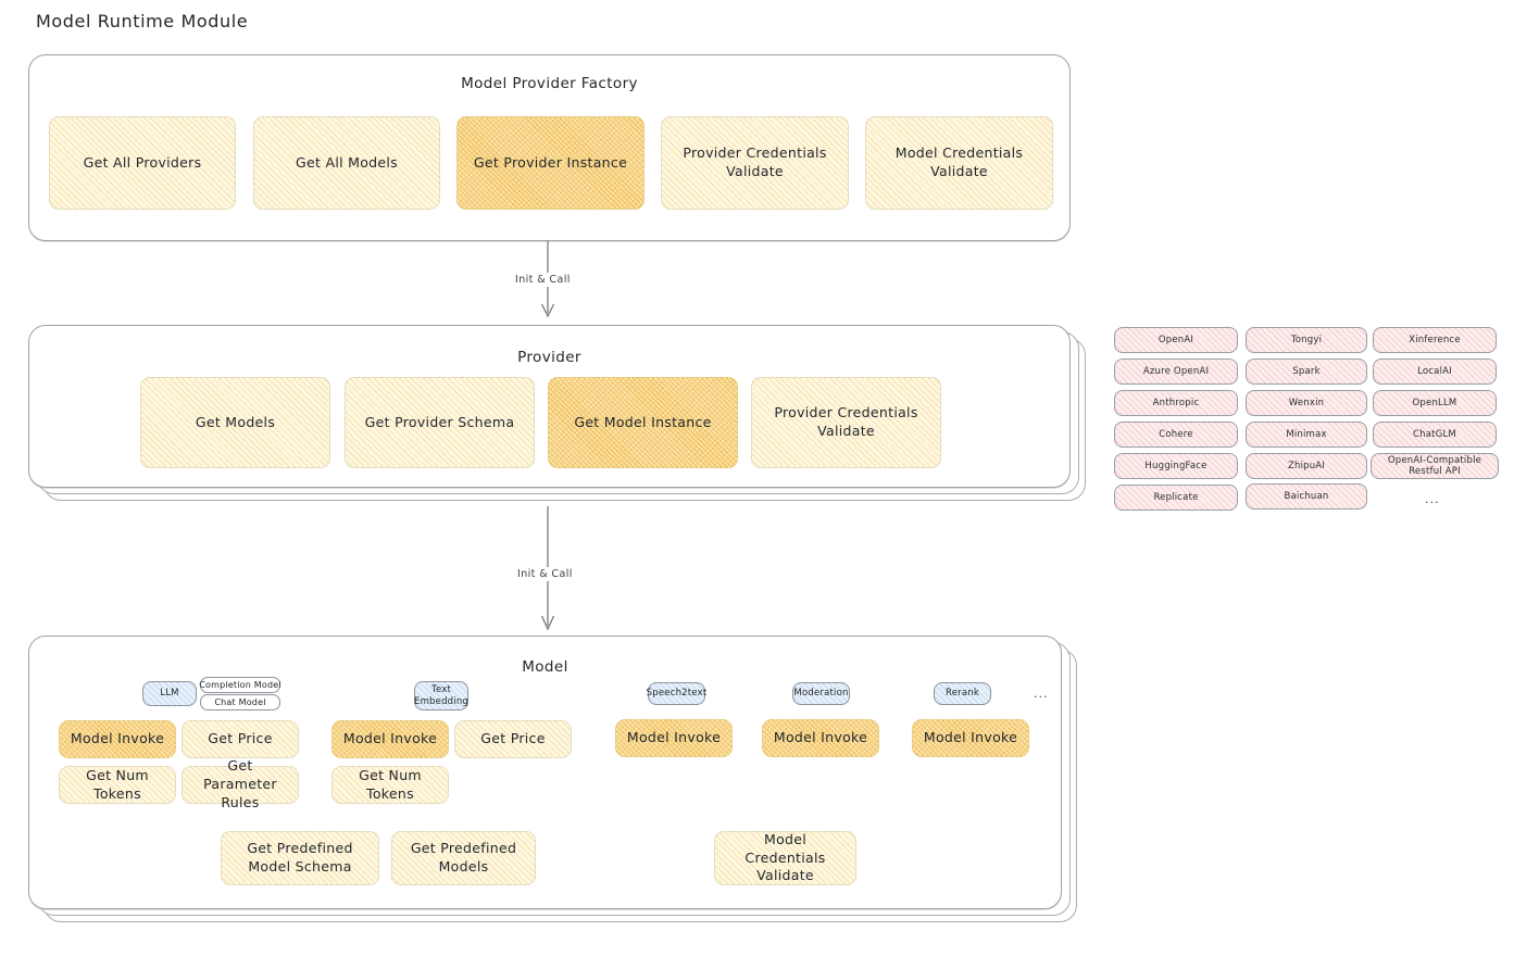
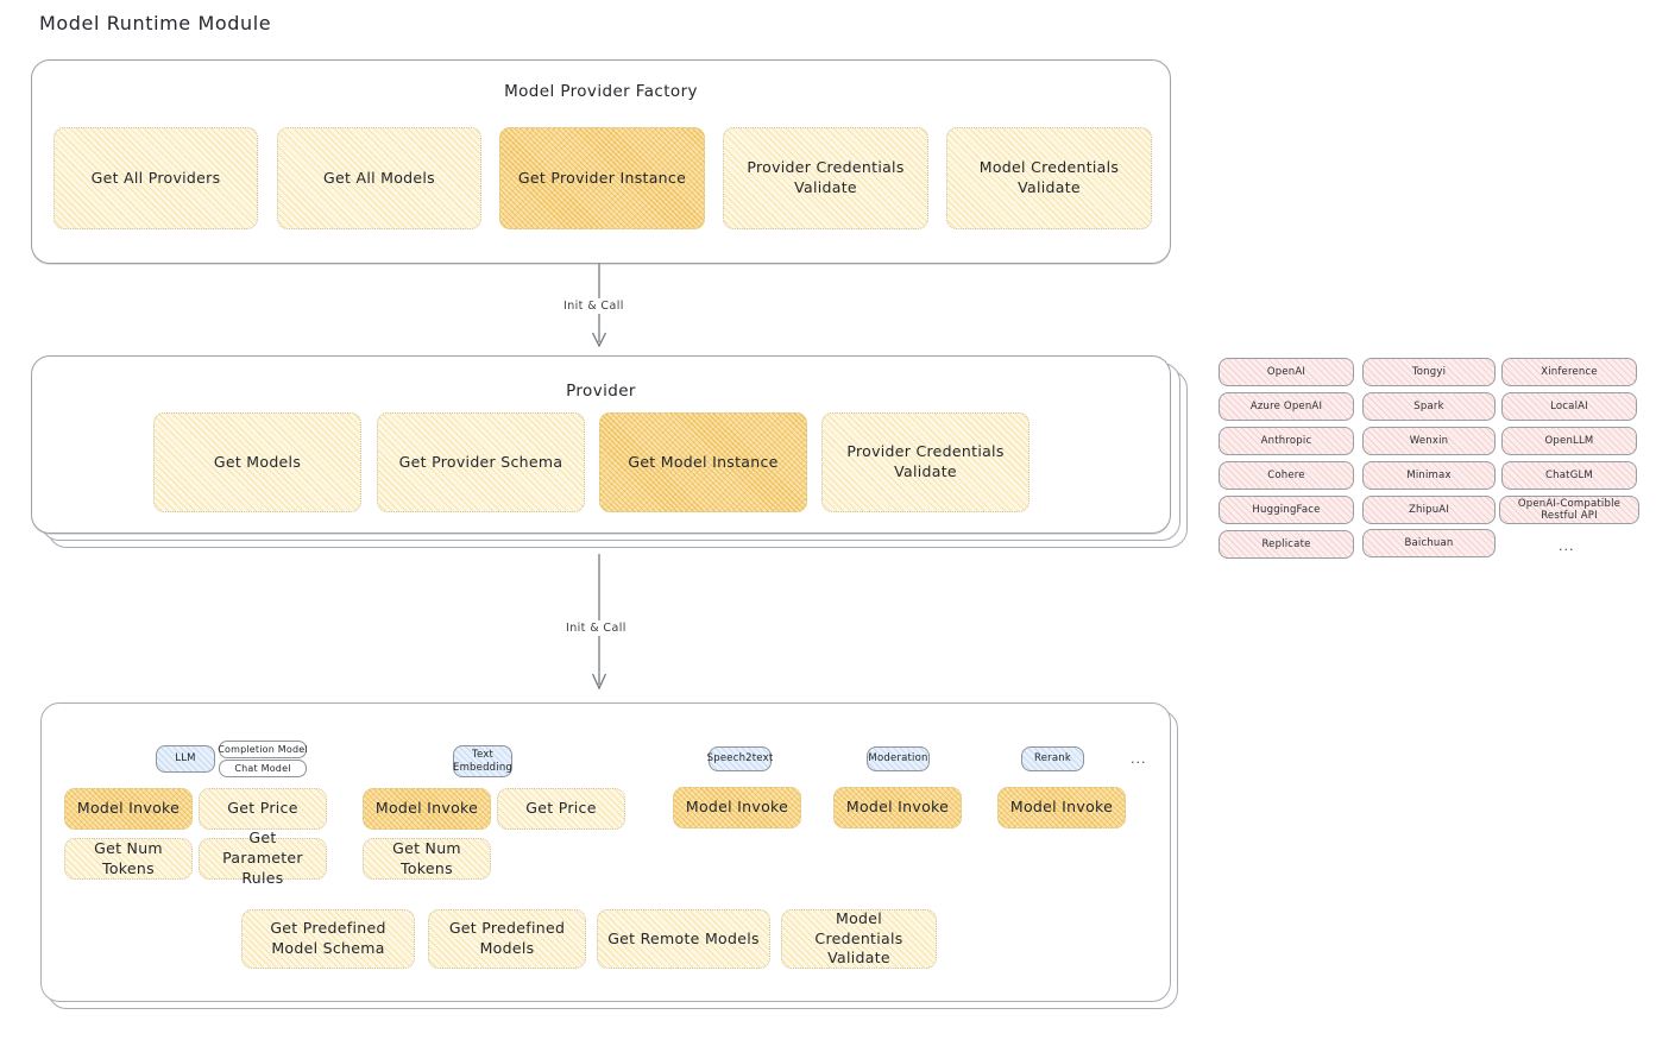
  Model Runtime Module
  Model Provider Factory
  Get All Providers
  Get All Models
  Get Provider Instance
  Provider Credentials Validate
  Model Credentials Validate
  Init & Call
  Provider
  Get Models
  Get Provider Schema
  Get Model Instance
  Provider Credentials Validate
  OpenAI
  Azure OpenAI
  Anthropic
  Cohere
  HuggingFace
  Replicate
  Tongyi
  Spark
  Wenxin
  Minimax
  ZhipuAI
  Baichuan
  Xinference
  LocalAI
  OpenLLM
  ChatGLM
  OpenAI-Compatible Restful API
  ...
  Init & Call
- Model
  LLM
  Completion Model
  Chat Model
  Model Invoke
  Get Price
  Get Num Tokens
  Get Parameter Rules
  Text Embedding
  Model Invoke
  Get Price
  Get Num Tokens
  Speech2text
  Model Invoke
  Moderation
  Model Invoke
  Rerank
  Model Invoke
  ...
  Get Predefined Model Schema
  Get Predefined Models
+ Get Remote Models
  Model Credentials Validate
